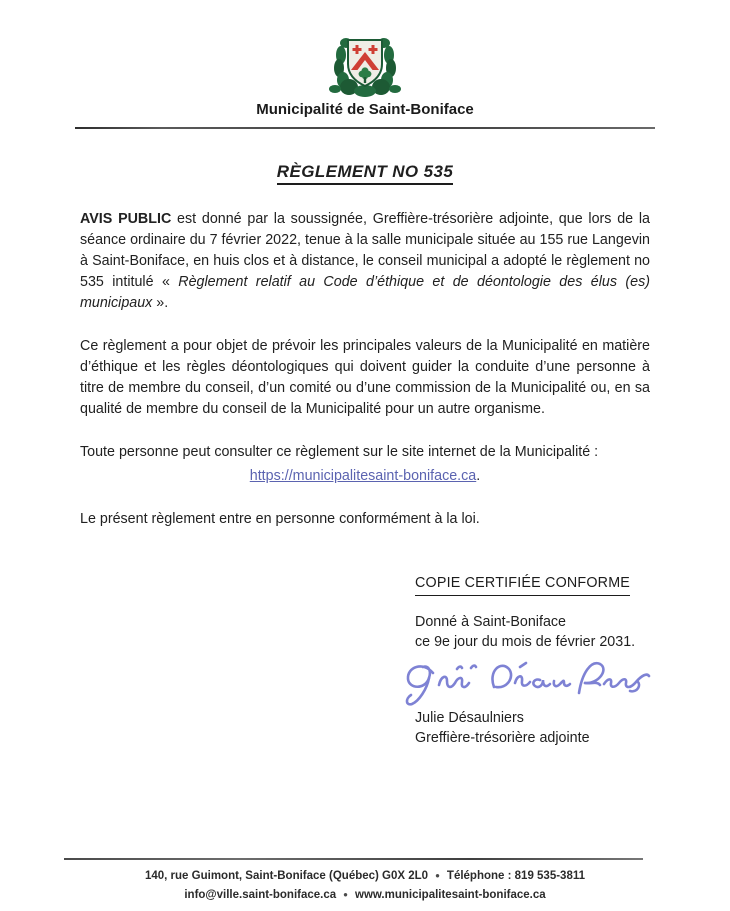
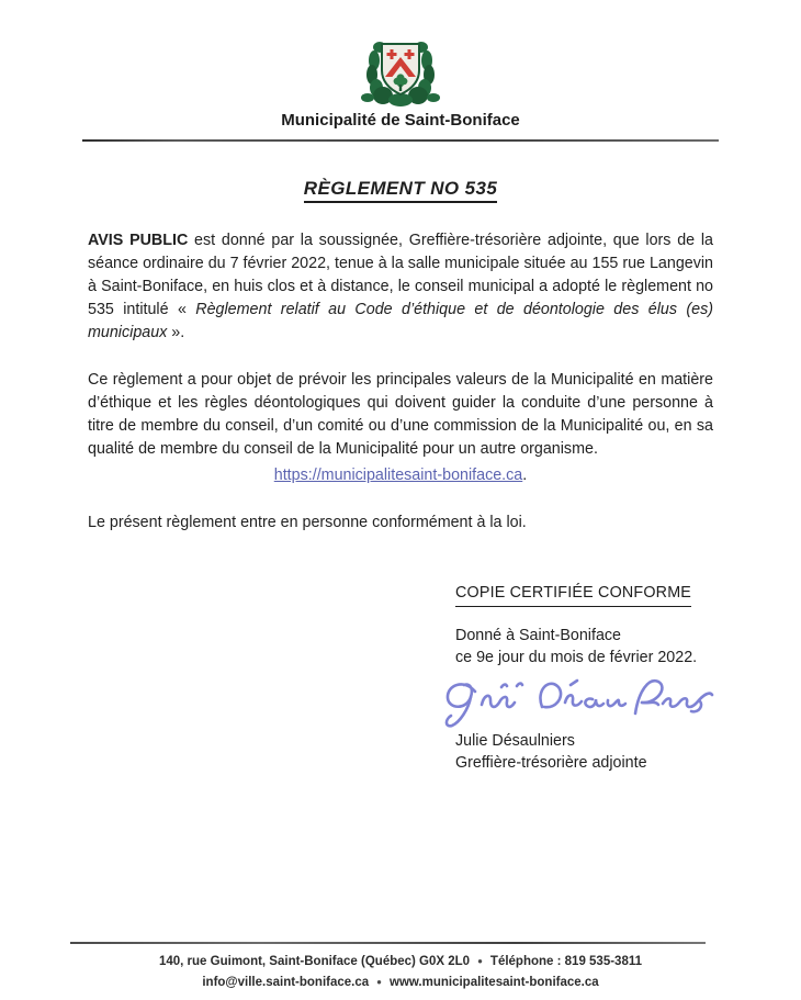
  Municipalité de Saint-Boniface
  RÈGLEMENT NO 535
  AVIS PUBLIC est donné par la soussignée, Greffière-trésorière adjointe, que lors de la séance ordinaire du 7 février 2022, tenue à la salle municipale située au 155 rue Langevin à Saint-Boniface, en huis clos et à distance, le conseil municipal a adopté le règlement no 535 intitulé « Règlement relatif au Code d’éthique et de déontologie des élus (es) municipaux ».
  Ce règlement a pour objet de prévoir les principales valeurs de la Municipalité en matière d’éthique et les règles déontologiques qui doivent guider la conduite d’une personne à titre de membre du conseil, d’un comité ou d’une commission de la Municipalité ou, en sa qualité de membre du conseil de la Municipalité pour un autre organisme.
- Toute personne peut consulter ce règlement sur le site internet de la Municipalité :
  https://municipalitesaint-boniface.ca.
  Le présent règlement entre en personne conformément à la loi.
  COPIE CERTIFIÉE CONFORME
  Donné à Saint-Boniface
- ce 9e jour du mois de février 2031.
+ ce 9e jour du mois de février 2022.
  Julie Désaulniers
  Greffière-trésorière adjointe
  140, rue Guimont, Saint-Boniface (Québec) G0X 2L0 ● Téléphone : 819 535-3811
  info@ville.saint-boniface.ca ● www.municipalitesaint-boniface.ca
